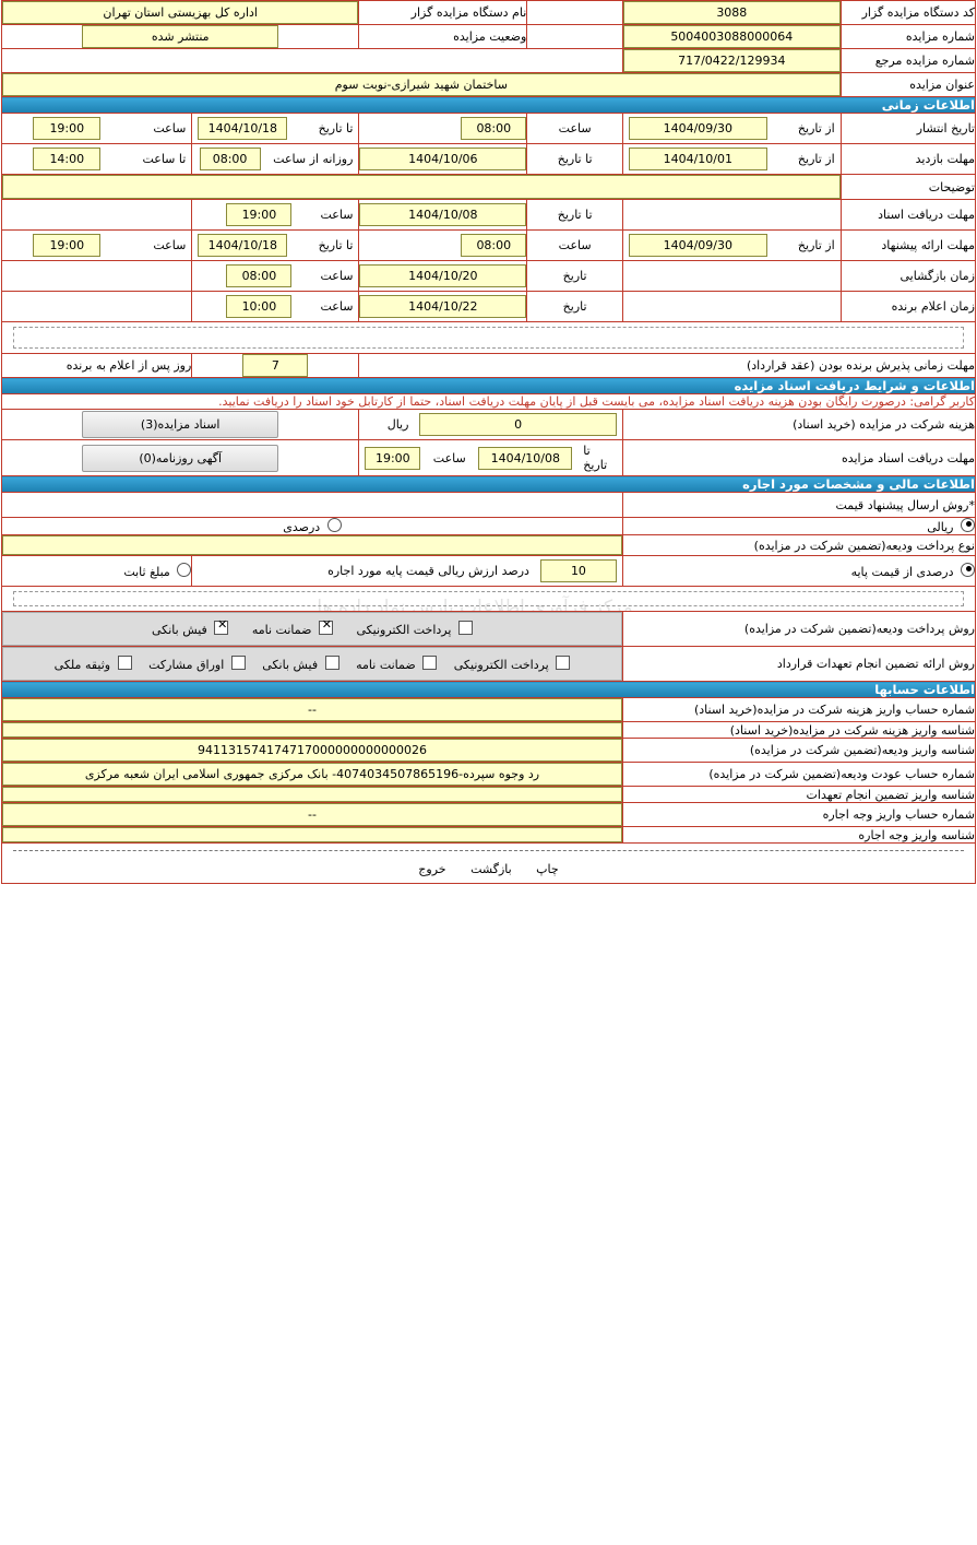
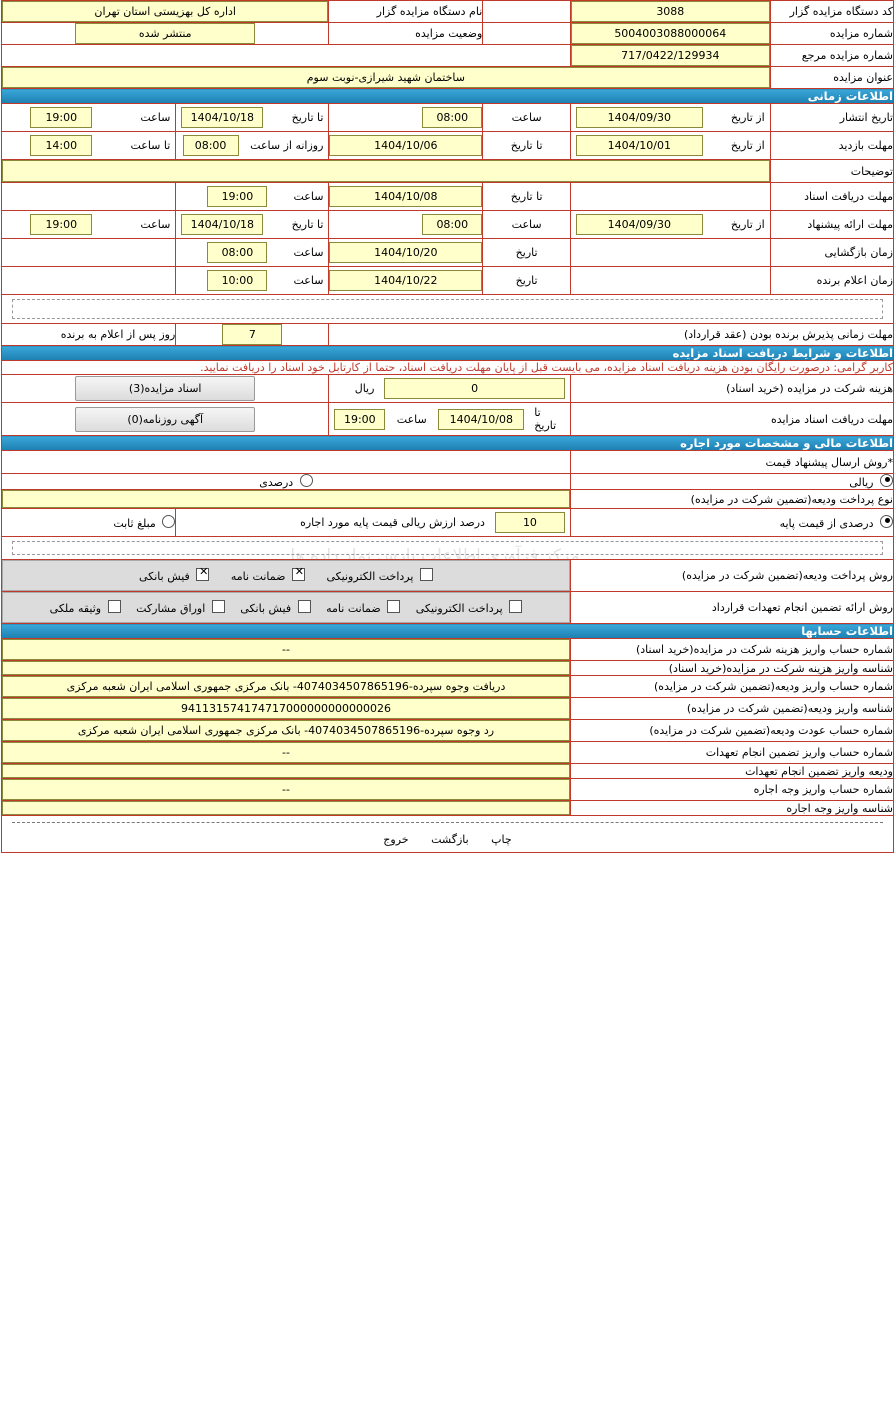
  مرکز فرآوری اطلاعات پارس نماد داده ها
  کد دستگاه مزایده گزار	3088		نام دستگاه مزایده گزار	اداره کل بهزیستی استان تهران
  شماره مزایده	5004003088000064		وضعیت مزایده	منتشر شده
  شماره مزایده مرجع	717/0422/129934
  عنوان مزایده	ساختمان شهید شیرازی-نوبت سوم
  اطلاعات زمانی
  تاریخ انتشار
  از تاریخ	1404/09/30
  		ساعت	08:00
  تا تاریخ	1404/10/18
  ساعت	19:00
  مهلت بازدید
  از تاریخ	1404/10/01
  		تا تاریخ	1404/10/06
  روزانه از ساعت	08:00
  تا ساعت	14:00
  توضیحات
  مهلت دریافت اسناد		تا تاریخ	1404/10/08
  ساعت	19:00
  مهلت ارائه پیشنهاد
  از تاریخ	1404/09/30
  		ساعت	08:00
  تا تاریخ	1404/10/18
  ساعت	19:00
  زمان بازگشایی		تاریخ	1404/10/20
  ساعت	08:00
  زمان اعلام برنده		تاریخ	1404/10/22
  ساعت	10:00
  مهلت زمانی پذیرش برنده بودن (عقد قرارداد)	7	روز پس از اعلام به برنده
  اطلاعات و شرایط دریافت اسناد مزایده
  کاربر گرامی: درصورت رایگان بودن هزینه دریافت اسناد مزایده، می بایست قبل از پایان مهلت دریافت اسناد، حتما از کارتابل خود اسناد را دریافت نمایید.
  هزینه شرکت در مزایده (خرید اسناد)
  0	ریال
  		اسناد مزایده(3)
  مهلت دریافت اسناد مزایده
  تا تاریخ	1404/10/08	ساعت	19:00
  		آگهی روزنامه(0)
  اطلاعات مالی و مشخصات مورد اجاره
  *روش ارسال پیشنهاد قیمت
  ریالی	درصدی
  نوع پرداخت ودیعه(تضمین شرکت در مزایده)
  درصدی از قیمت پایه
  10	درصد ارزش ریالی قیمت پایه مورد اجاره
  		مبلغ ثابت
  روش پرداخت ودیعه(تضمین شرکت در مزایده)	پرداخت الکترونیکی ضمانت نامه فیش بانکی
  روش ارائه تضمین انجام تعهدات قرارداد	پرداخت الکترونیکی ضمانت نامه فیش بانکی اوراق مشارکت وثیقه ملکی
  اطلاعات حسابها
  شماره حساب واریز هزینه شرکت در مزایده(خرید اسناد)	--
  شناسه واریز هزینه شرکت در مزایده(خرید اسناد)
+ شماره حساب واریز ودیعه(تضمین شرکت در مزایده)	دریافت وجوه سپرده-4074034507865196- بانک مرکزی جمهوری اسلامی ایران شعبه مرکزی
  شناسه واریز ودیعه(تضمین شرکت در مزایده)	941131574174717000000000000026
  شماره حساب عودت ودیعه(تضمین شرکت در مزایده)	رد وجوه سپرده-4074034507865196- بانک مرکزی جمهوری اسلامی ایران شعبه مرکزی
+ شماره حساب واریز تضمین انجام تعهدات	--
- شناسه واریز تضمین انجام تعهدات
+ ودیعه واریز تضمین انجام تعهدات
  شماره حساب واریز وجه اجاره	--
  شناسه واریز وجه اجاره
  چاپ بازگشت خروج
